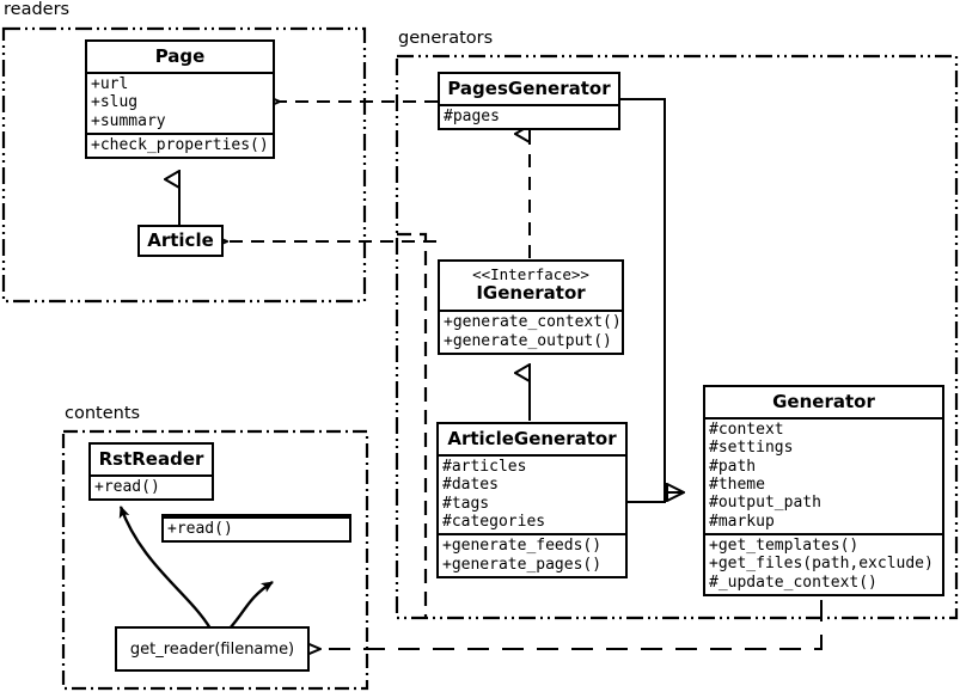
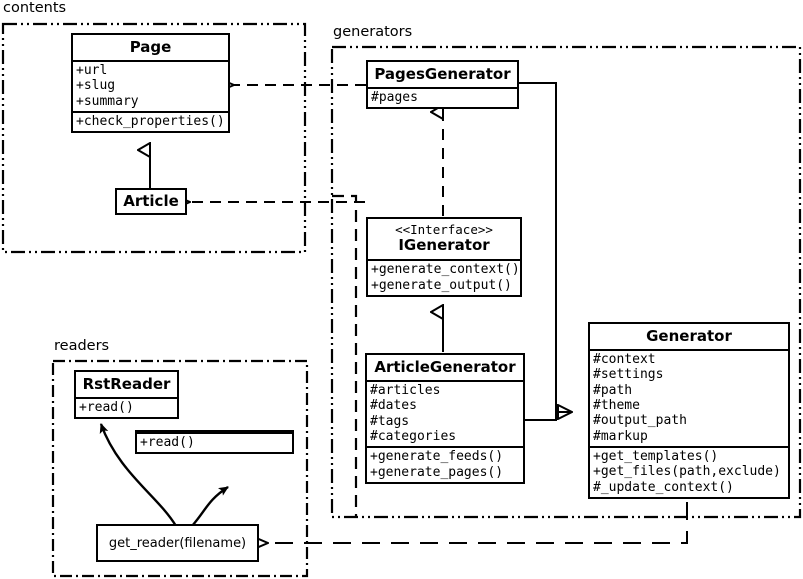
- readers
+ contents
  generators
- contents
+ readers
  Page
  +url
  +slug
  +summary
  +check_properties()
  Article
  PagesGenerator
  #pages
  <<Interface>>
  IGenerator
  +generate_context()
  +generate_output()
  ArticleGenerator
  #articles
  #dates
  #tags
  #categories
  +generate_feeds()
  +generate_pages()
  Generator
  #context
  #settings
  #path
  #theme
  #output_path
  #markup
  +get_templates()
  +get_files(path,exclude)
  #_update_context()
  RstReader
  +read()
  +read()
  get_reader(filename)
